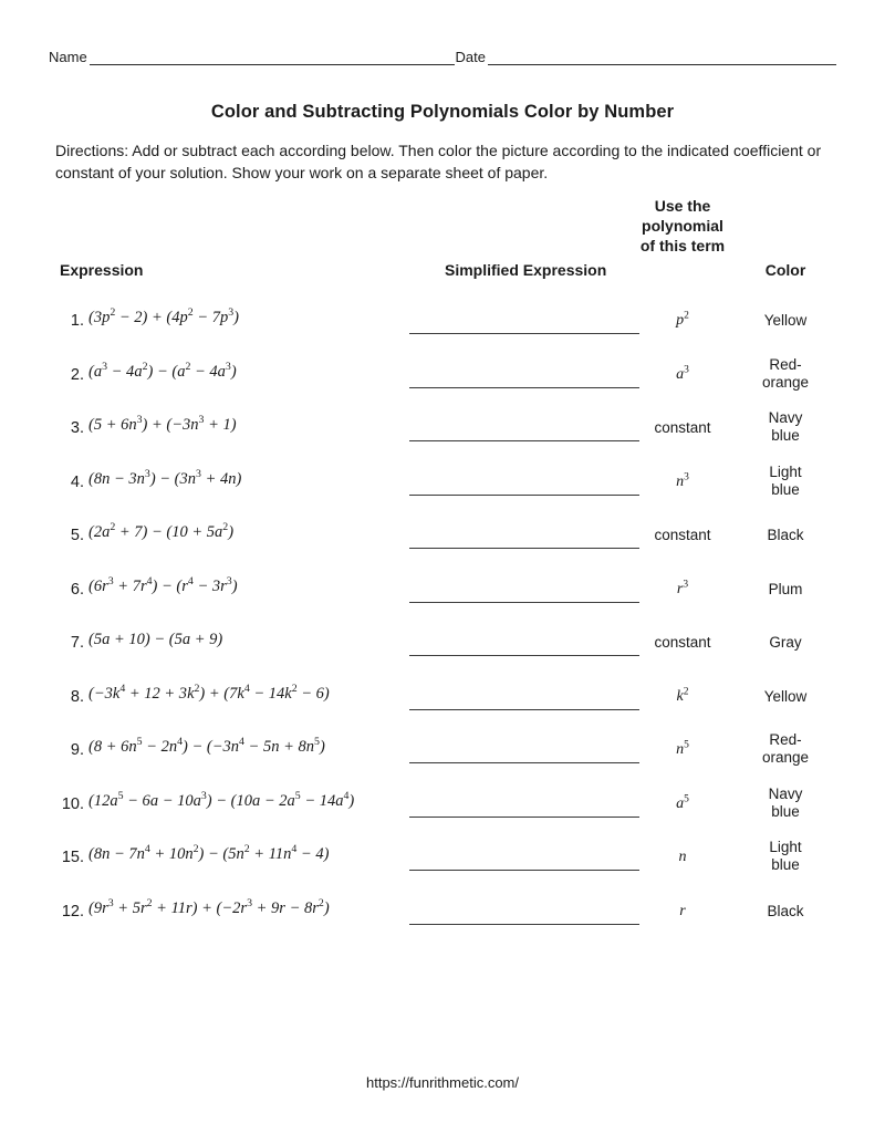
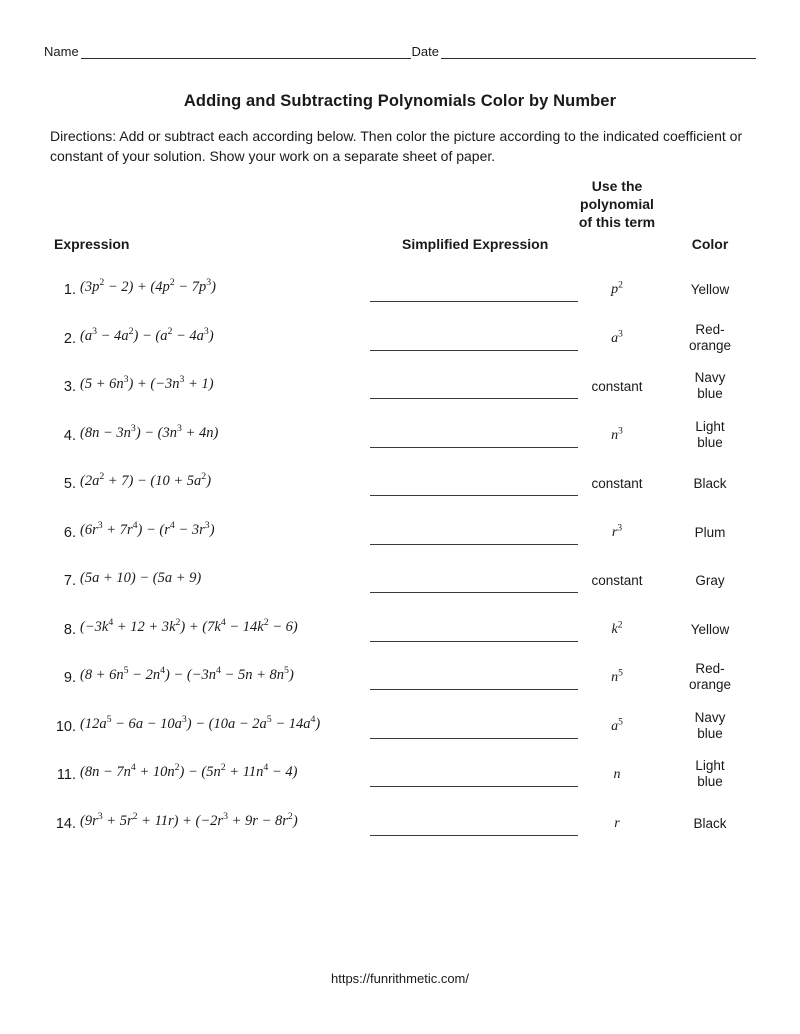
  Name
  Date
- Color and Subtracting Polynomials Color by Number
+ Adding and Subtracting Polynomials Color by Number
  Directions: Add or subtract each according below. Then color the picture according to the indicated coefficient or constant of your solution. Show your work on a separate sheet of paper.
  Expression
  Simplified Expression
  Use the polynomial of this term
  Color
  1.
  (3p2 − 2) + (4p2 − 7p3)
  p2
  Yellow
  2.
  (a3 − 4a2) − (a2 − 4a3)
  a3
  Red-
  orange
  3.
  (5 + 6n3) + (−3n3 + 1)
  constant
  Navy
  blue
  4.
  (8n − 3n3) − (3n3 + 4n)
  n3
  Light
  blue
  5.
  (2a2 + 7) − (10 + 5a2)
  constant
  Black
  6.
  (6r3 + 7r4) − (r4 − 3r3)
  r3
  Plum
  7.
  (5a + 10) − (5a + 9)
  constant
  Gray
  8.
  (−3k4 + 12 + 3k2) + (7k4 − 14k2 − 6)
  k2
  Yellow
  9.
  (8 + 6n5 − 2n4) − (−3n4 − 5n + 8n5)
  n5
  Red-
  orange
  10.
  (12a5 − 6a − 10a3) − (10a − 2a5 − 14a4)
  a5
  Navy
  blue
- 15.
+ 11.
  (8n − 7n4 + 10n2) − (5n2 + 11n4 − 4)
  n
  Light
  blue
- 12.
+ 14.
  (9r3 + 5r2 + 11r) + (−2r3 + 9r − 8r2)
  r
  Black
  https://funrithmetic.com/
